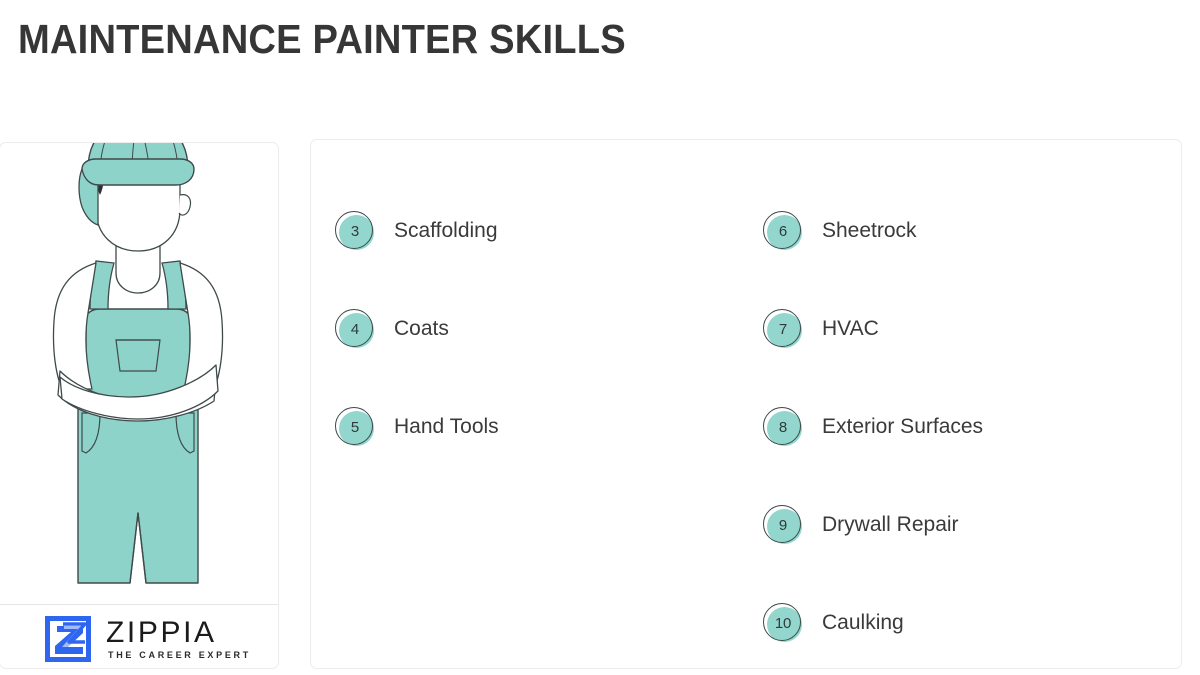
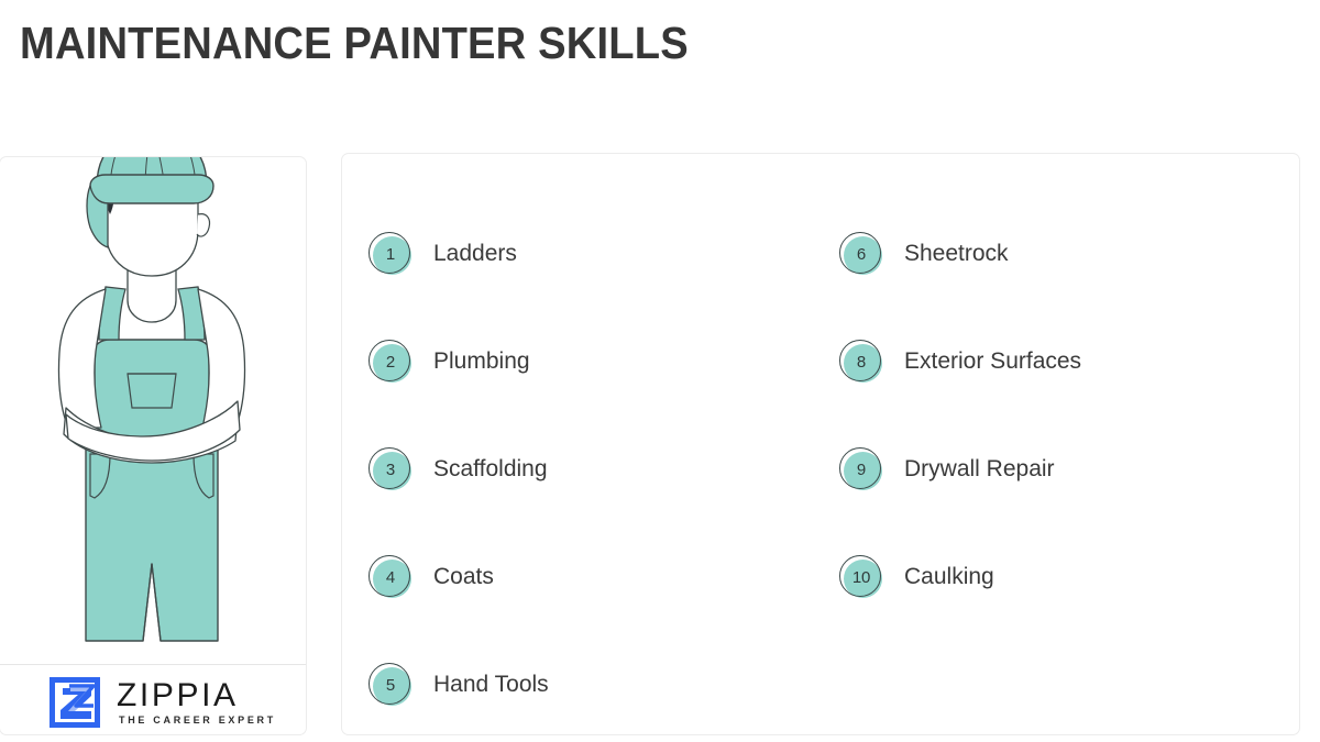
  MAINTENANCE PAINTER SKILLS
  ZIPPIA
  THE CAREER EXPERT
+ 1
+ Ladders
+ 2
+ Plumbing
  3
  Scaffolding
  4
  Coats
  5
  Hand Tools
  6
  Sheetrock
- 7
- HVAC
  8
  Exterior Surfaces
  9
  Drywall Repair
  10
  Caulking
